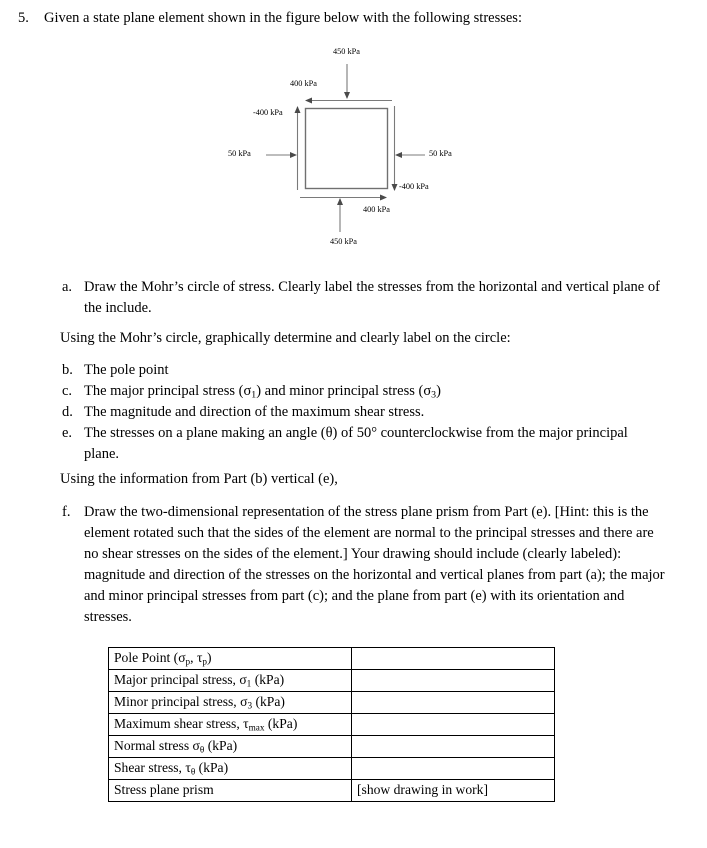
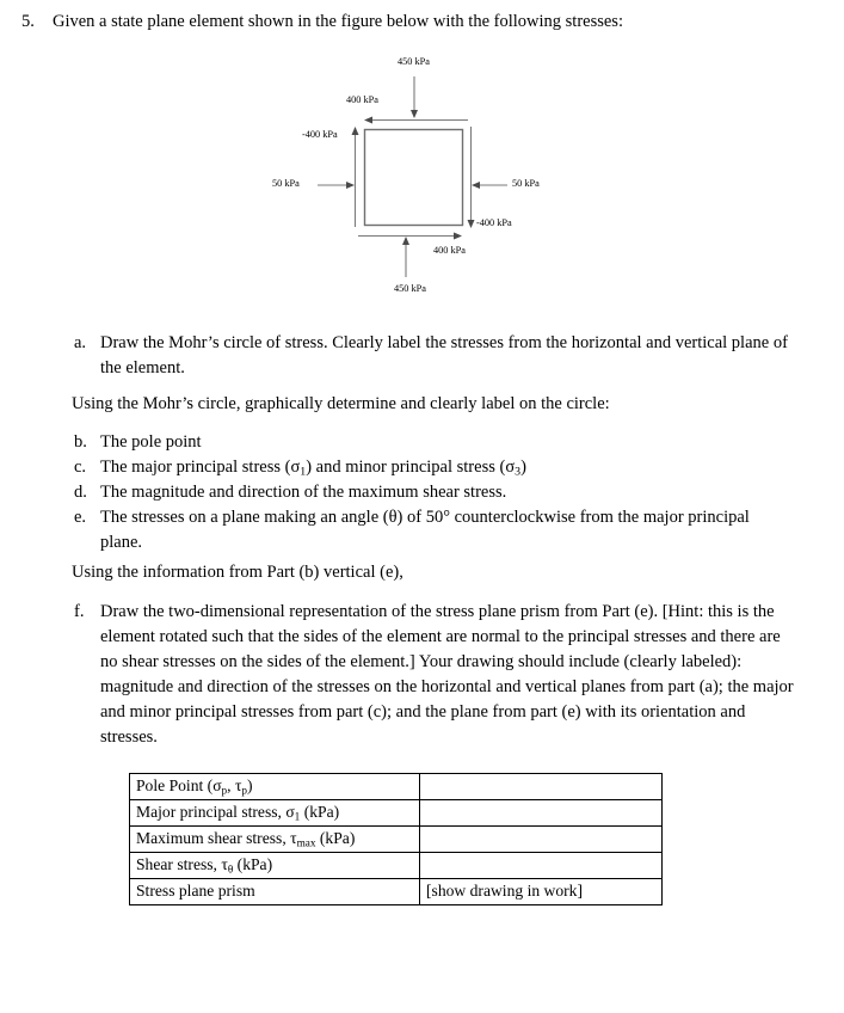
  5.
  Given a state plane element shown in the figure below with the following stresses:
  450 kPa
  400 kPa
  -400 kPa
  50 kPa
  50 kPa
  -400 kPa
  400 kPa
  450 kPa
  a.
- Draw the Mohr’s circle of stress. Clearly label the stresses from the horizontal and vertical plane of the include.
+ Draw the Mohr’s circle of stress. Clearly label the stresses from the horizontal and vertical plane of the element.
  Using the Mohr’s circle, graphically determine and clearly label on the circle:
  b.
  The pole point
  c.
  The major principal stress (σ1) and minor principal stress (σ3)
  d.
  The magnitude and direction of the maximum shear stress.
  e.
  The stresses on a plane making an angle (θ) of 50° counterclockwise from the major principal plane.
  Using the information from Part (b) vertical (e),
  f.
  Draw the two-dimensional representation of the stress plane prism from Part (e). [Hint: this is the element rotated such that the sides of the element are normal to the principal stresses and there are no shear stresses on the sides of the element.] Your drawing should include (clearly labeled): magnitude and direction of the stresses on the horizontal and vertical planes from part (a); the major and minor principal stresses from part (c); and the plane from part (e) with its orientation and stresses.
  Pole Point (σp, τp)
  Major principal stress, σ1 (kPa)
- Minor principal stress, σ3 (kPa)
  Maximum shear stress, τmax (kPa)
- Normal stress σθ (kPa)
  Shear stress, τθ (kPa)
  Stress plane prism	[show drawing in work]
